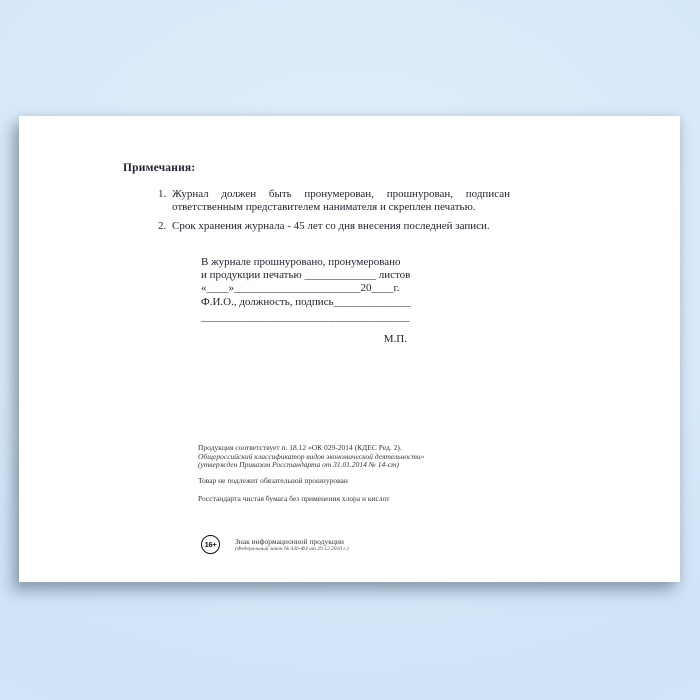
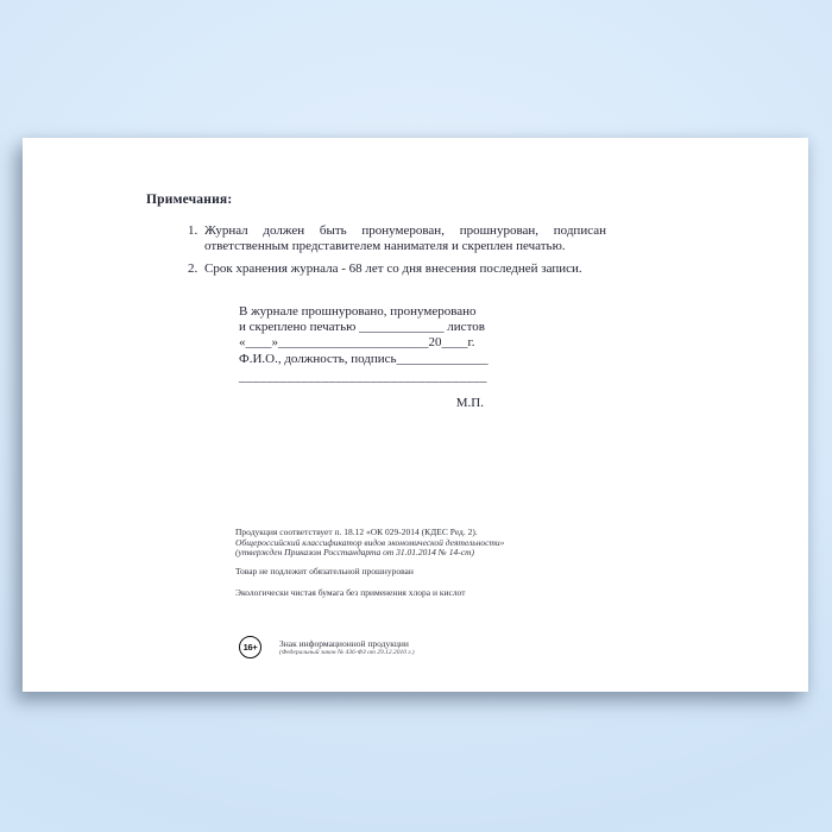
  Примечания:
  1.
  Журнал должен быть пронумерован, прошнурован, подписан ответственным представителем нанимателя и скреплен печатью.
  2.
- Срок хранения журнала - 45 лет со дня внесения последней записи.
+ Срок хранения журнала - 68 лет со дня внесения последней записи.
  В журнале прошнуровано, пронумеровано
- и продукции печатью _____________ листов
+ и скреплено печатью _____________ листов
  «____»_______________________20____г.
  Ф.И.О., должность, подпись______________
  ____________________________________
  М.П.
  Продукция соответствует п. 18.12 «ОК 029-2014 (КДЕС Ред. 2).
  Общероссийский классификатор видов экономической деятельности»
  (утвержден Приказом Росстандарта от 31.01.2014 № 14-ст)
  Товар не подлежит обязательной прошнурован
- Росстандарта чистая бумага без применения хлора и кислот
+ Экологически чистая бумага без применения хлора и кислот
  16+
  Знак информационной продукции
